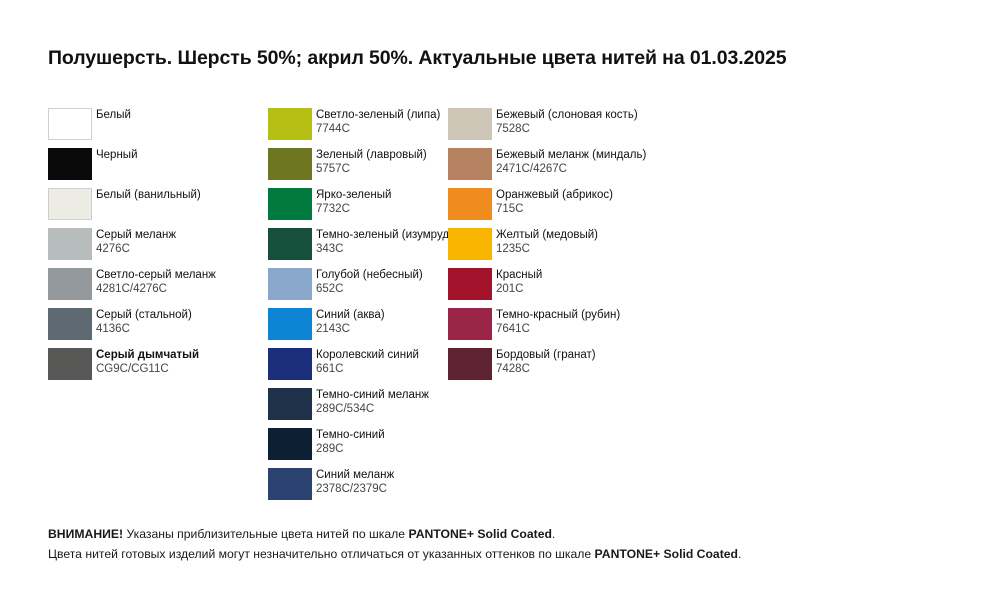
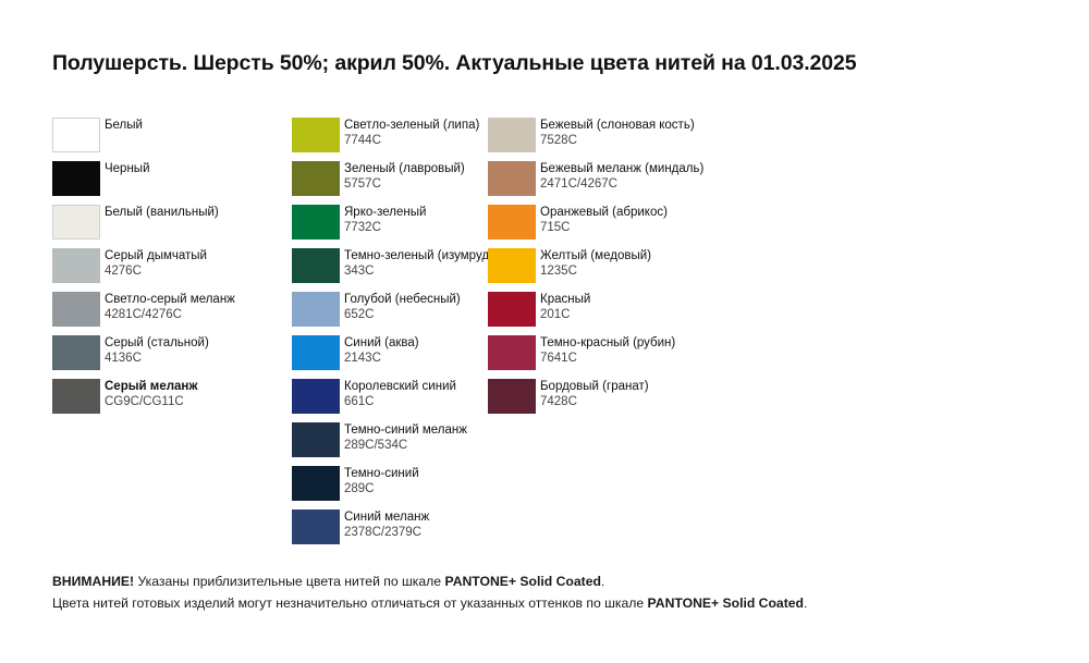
  Полушерсть. Шерсть 50%; акрил 50%. Актуальные цвета нитей на 01.03.2025
  Белый
  Черный
  Белый (ванильный)
- Серый меланж
+ Серый дымчатый
  4276C
  Светло-серый меланж
  4281C/4276C
  Серый (стальной)
  4136C
- Серый дымчатый
+ Серый меланж
  CG9C/CG11C
  Светло-зеленый (липа)
  7744C
  Зеленый (лавровый)
  5757C
  Ярко-зеленый
  7732C
  Темно-зеленый (изумруд
  343C
  Голубой (небесный)
  652C
  Синий (аква)
  2143C
  Королевский синий
  661C
  Темно-синий меланж
  289C/534C
  Темно-синий
  289C
  Синий меланж
  2378C/2379C
  Бежевый (слоновая кость)
  7528C
  Бежевый меланж (миндаль)
  2471C/4267C
  Оранжевый (абрикос)
  715C
  Желтый (медовый)
  1235C
  Красный
  201C
  Темно-красный (рубин)
  7641C
  Бордовый (гранат)
  7428C
  ВНИМАНИЕ! Указаны приблизительные цвета нитей по шкале PANTONE+ Solid Coated.
  Цвета нитей готовых изделий могут незначительно отличаться от указанных оттенков по шкале PANTONE+ Solid Coated.
